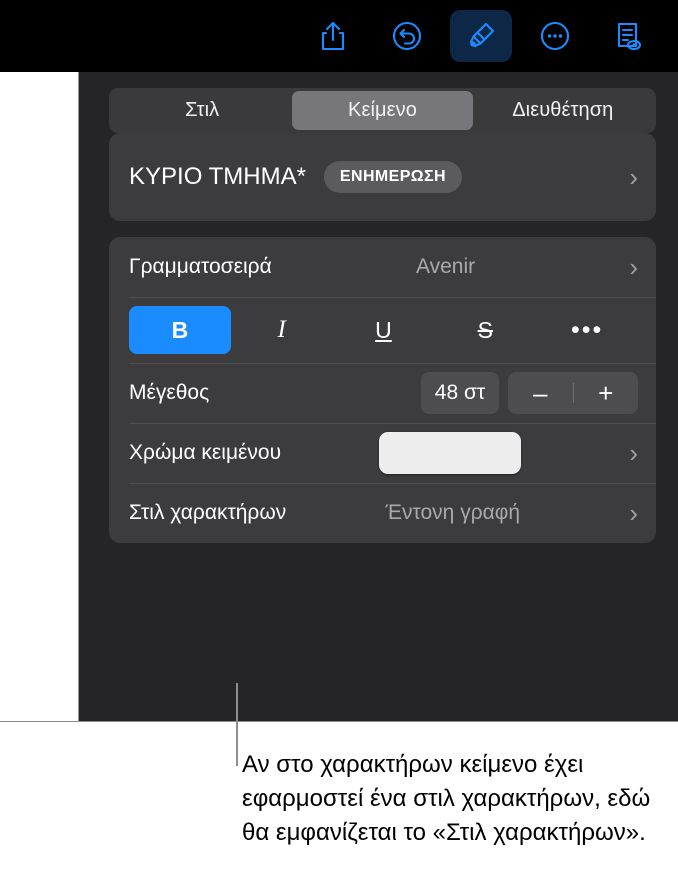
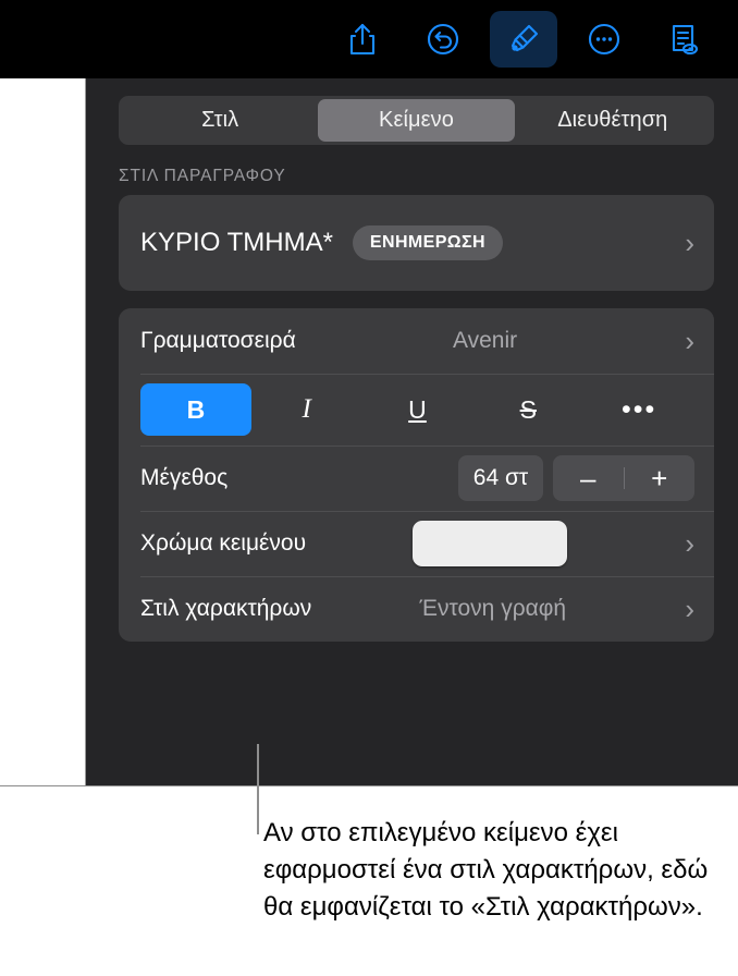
  Στιλ
  Κείμενο
  Διευθέτηση
+ ΣΤΙΛ ΠΑΡΑΓΡΑΦΟΥ
  ΚΥΡΙΟ ΤΜΗΜΑ*
  ΕΝΗΜΕΡΩΣΗ
  ›
  Γραμματοσειρά
  Avenir
  ›
  B
  I
  U
  S
  •••
  Μέγεθος
- 48 στ
+ 64 στ
  –
  +
  Χρώμα κειμένου
  ›
  Στιλ χαρακτήρων
  Έντονη γραφή
  ›
- Αν στο χαρακτήρων κείμενο έχει εφαρμοστεί ένα στιλ χαρακτήρων, εδώ θα εμφανίζεται το «Στιλ χαρακτήρων».
+ Αν στο επιλεγμένο κείμενο έχει εφαρμοστεί ένα στιλ χαρακτήρων, εδώ θα εμφανίζεται το «Στιλ χαρακτήρων».
